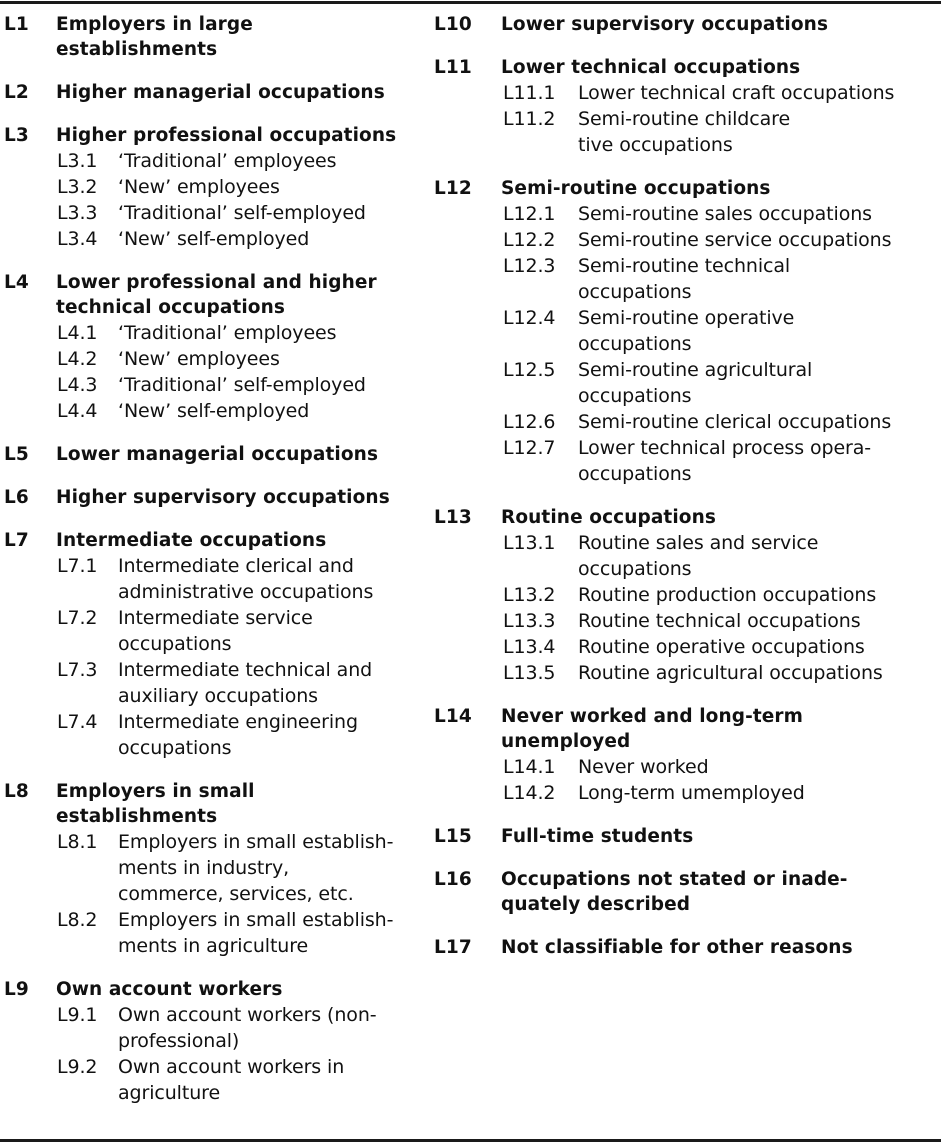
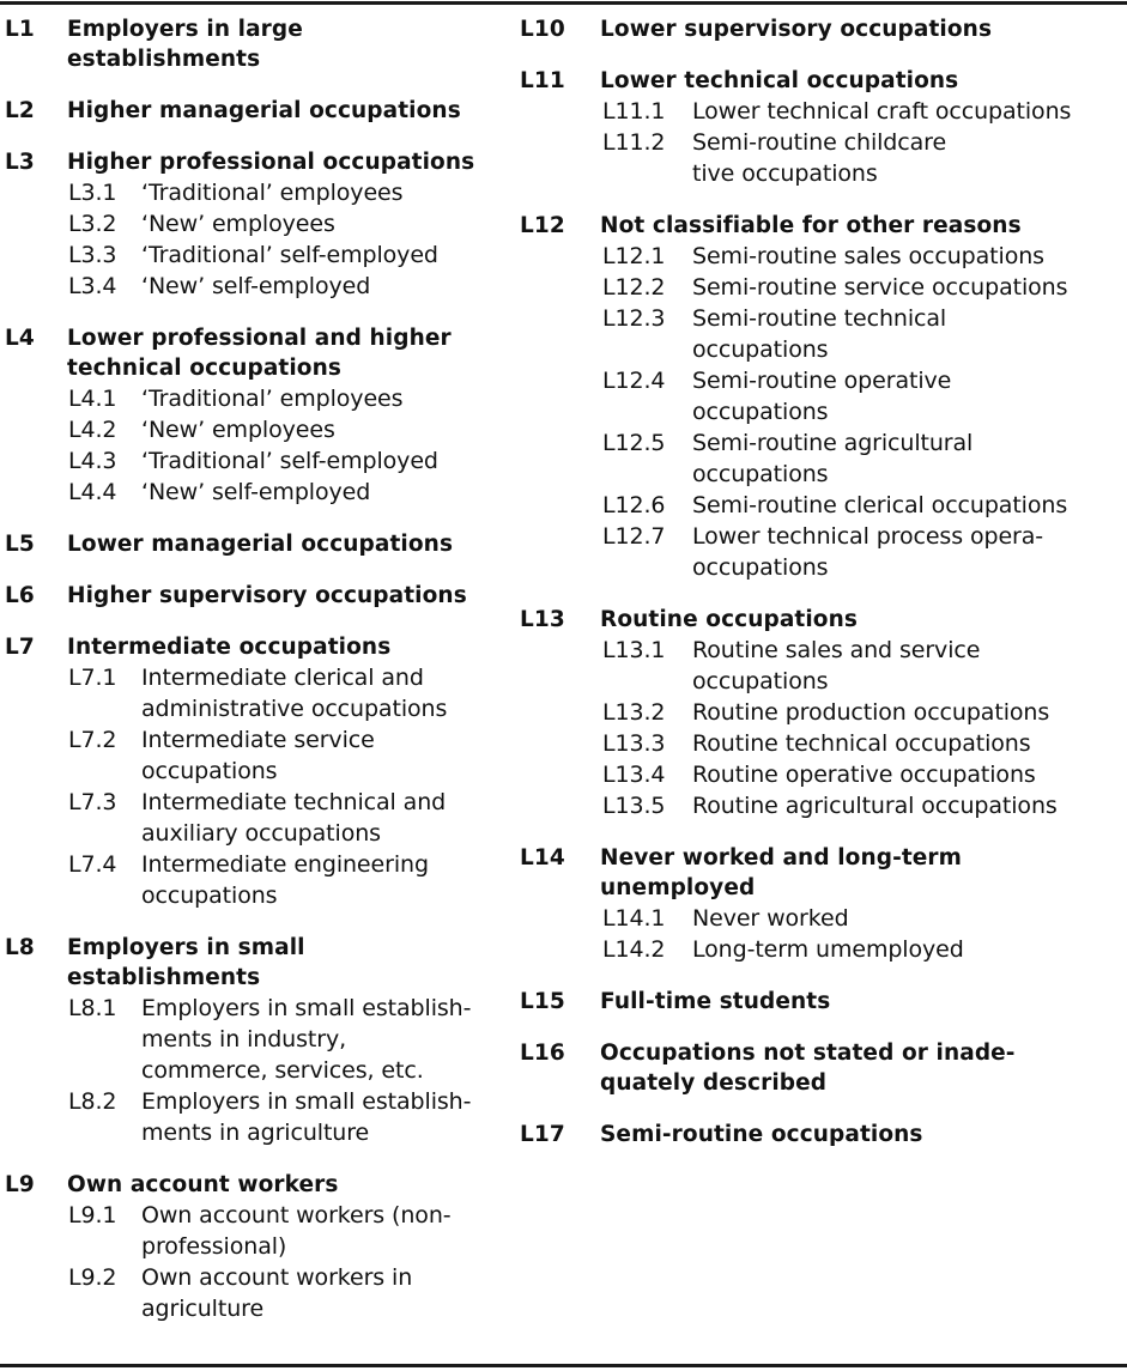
  L1
  Employers in large
  establishments
  L2
  Higher managerial occupations
  L3
  Higher professional occupations
  L3.1
  ‘Traditional’ employees
  L3.2
  ‘New’ employees
  L3.3
  ‘Traditional’ self-employed
  L3.4
  ‘New’ self-employed
  L4
  Lower professional and higher
  technical occupations
  L4.1
  ‘Traditional’ employees
  L4.2
  ‘New’ employees
  L4.3
  ‘Traditional’ self-employed
  L4.4
  ‘New’ self-employed
  L5
  Lower managerial occupations
  L6
  Higher supervisory occupations
  L7
  Intermediate occupations
  L7.1
  Intermediate clerical and
  administrative occupations
  L7.2
  Intermediate service
  occupations
  L7.3
  Intermediate technical and
  auxiliary occupations
  L7.4
  Intermediate engineering
  occupations
  L8
  Employers in small
  establishments
  L8.1
  Employers in small establish-
  ments in industry,
  commerce, services, etc.
  L8.2
  Employers in small establish-
  ments in agriculture
  L9
  Own account workers
  L9.1
  Own account workers (non-
  professional)
  L9.2
  Own account workers in
  agriculture
  L10
  Lower supervisory occupations
  L11
  Lower technical occupations
  L11.1
  Lower technical craft occupations
  L11.2
  Semi-routine childcare
  tive occupations
  L12
- Semi-routine occupations
+ Not classifiable for other reasons
  L12.1
  Semi-routine sales occupations
  L12.2
  Semi-routine service occupations
  L12.3
  Semi-routine technical
  occupations
  L12.4
  Semi-routine operative
  occupations
  L12.5
  Semi-routine agricultural
  occupations
  L12.6
  Semi-routine clerical occupations
  L12.7
  Lower technical process opera-
  occupations
  L13
  Routine occupations
  L13.1
  Routine sales and service
  occupations
  L13.2
  Routine production occupations
  L13.3
  Routine technical occupations
  L13.4
  Routine operative occupations
  L13.5
  Routine agricultural occupations
  L14
  Never worked and long-term
  unemployed
  L14.1
  Never worked
  L14.2
  Long-term umemployed
  L15
  Full-time students
  L16
  Occupations not stated or inade-
  quately described
  L17
- Not classifiable for other reasons
+ Semi-routine occupations
